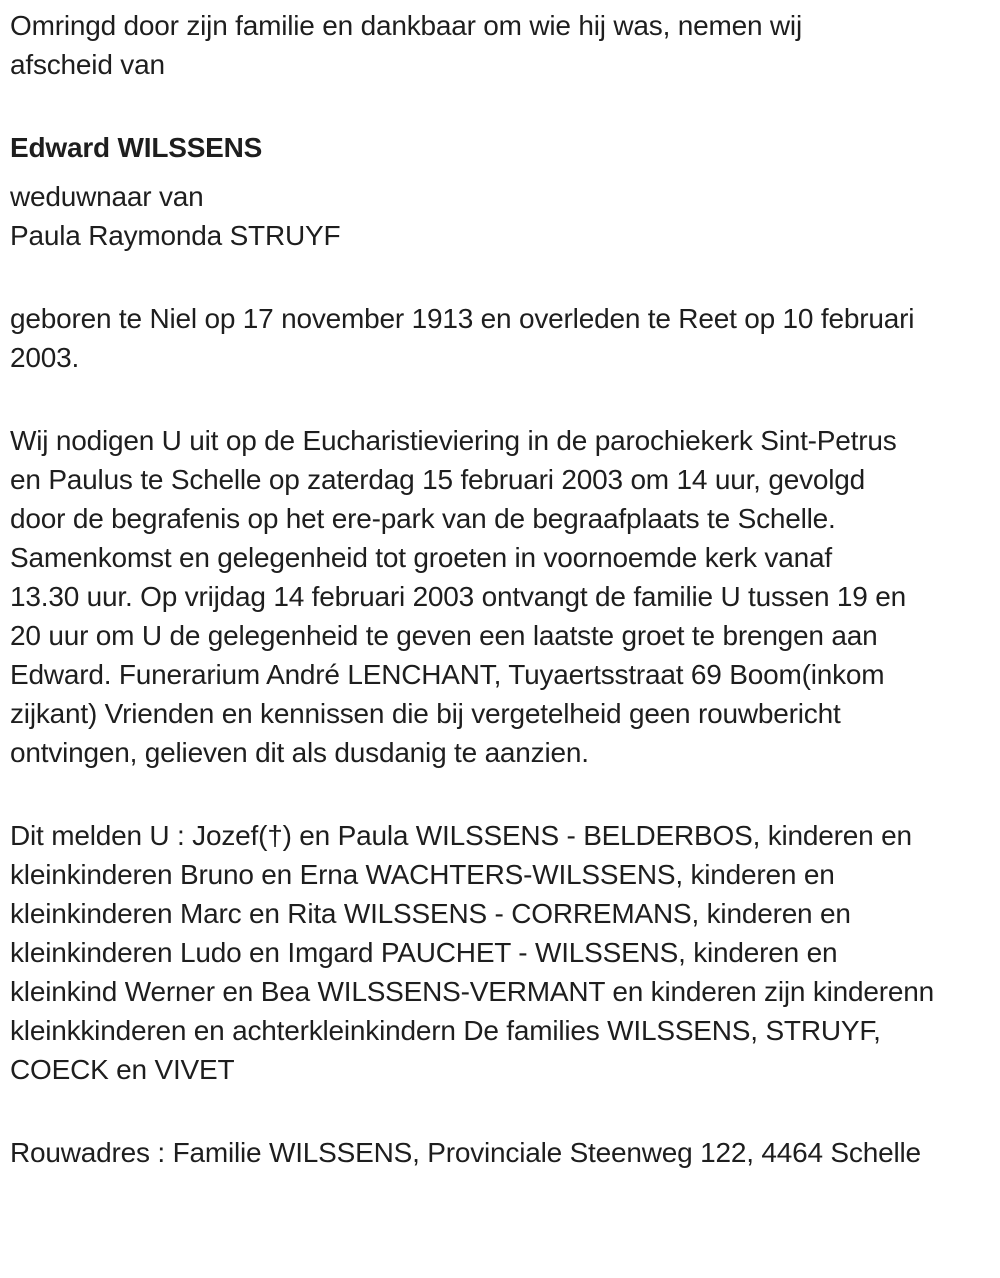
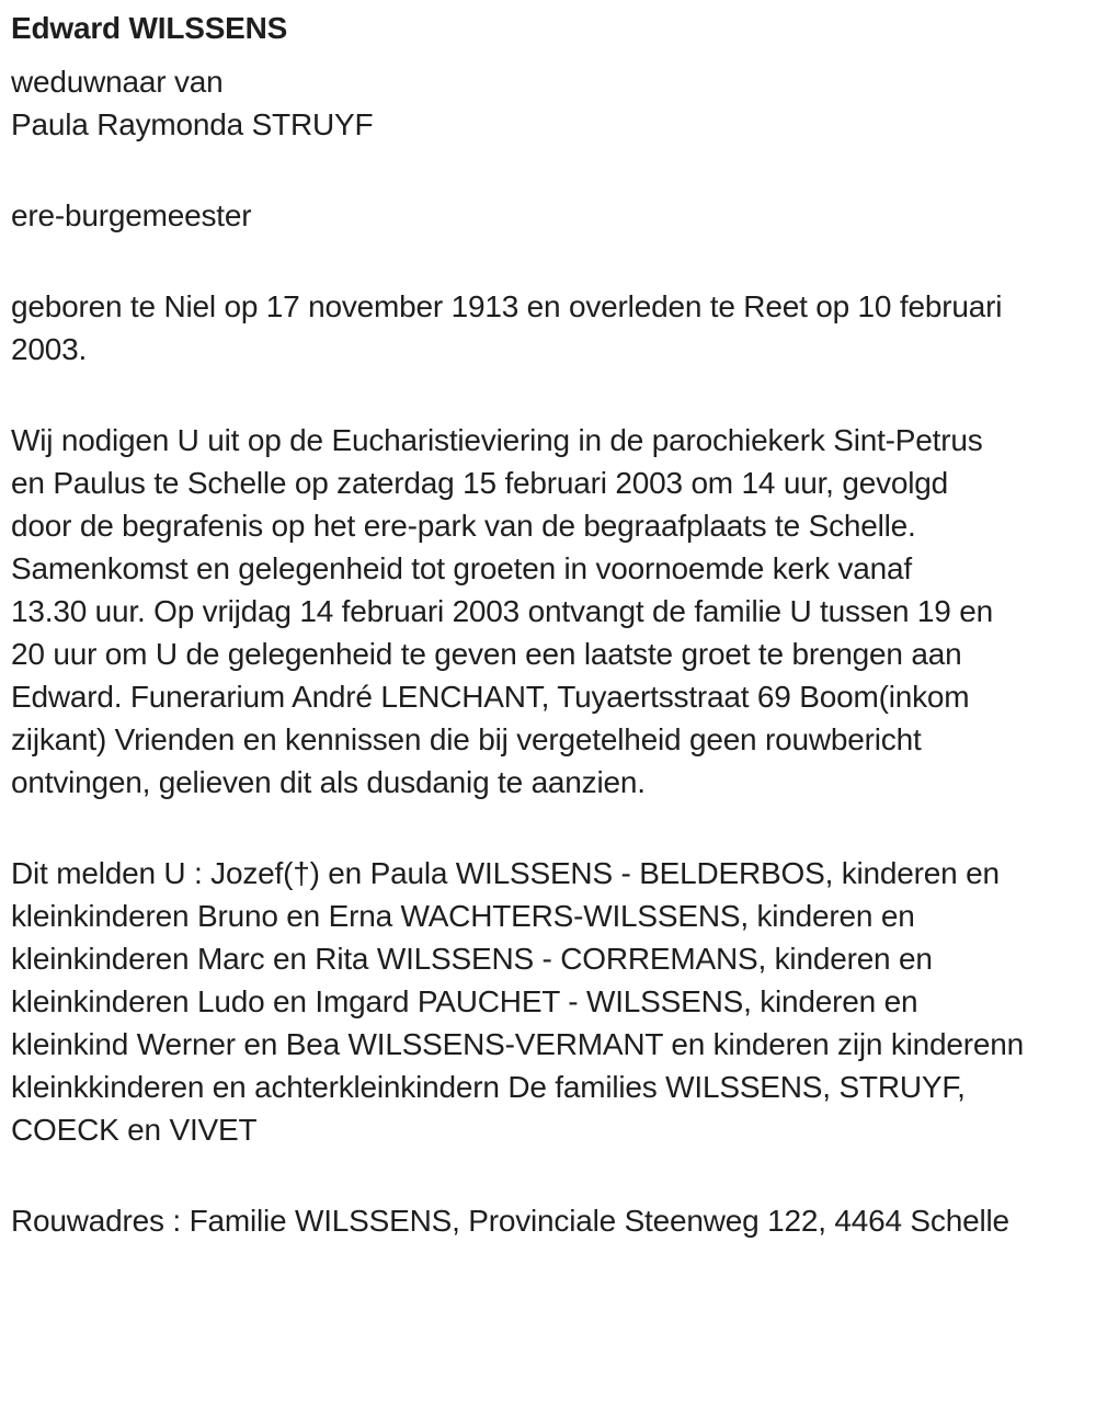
- Omringd door zijn familie en dankbaar om wie hij was, nemen wij
- afscheid van
  Edward WILSSENS
  weduwnaar van
  Paula Raymonda STRUYF
+ ere-burgemeester
  geboren te Niel op 17 november 1913 en overleden te Reet op 10 februari
  2003.
  Wij nodigen U uit op de Eucharistieviering in de parochiekerk Sint-Petrus
  en Paulus te Schelle op zaterdag 15 februari 2003 om 14 uur, gevolgd
  door de begrafenis op het ere-park van de begraafplaats te Schelle.
  Samenkomst en gelegenheid tot groeten in voornoemde kerk vanaf
  13.30 uur. Op vrijdag 14 februari 2003 ontvangt de familie U tussen 19 en
  20 uur om U de gelegenheid te geven een laatste groet te brengen aan
  Edward. Funerarium André LENCHANT, Tuyaertsstraat 69 Boom(inkom
  zijkant) Vrienden en kennissen die bij vergetelheid geen rouwbericht
  ontvingen, gelieven dit als dusdanig te aanzien.
  Dit melden U : Jozef(†) en Paula WILSSENS - BELDERBOS, kinderen en
  kleinkinderen Bruno en Erna WACHTERS-WILSSENS, kinderen en
  kleinkinderen Marc en Rita WILSSENS - CORREMANS, kinderen en
  kleinkinderen Ludo en Imgard PAUCHET - WILSSENS, kinderen en
  kleinkind Werner en Bea WILSSENS-VERMANT en kinderen zijn kinderenn
  kleinkkinderen en achterkleinkindern De families WILSSENS, STRUYF,
  COECK en VIVET
  Rouwadres : Familie WILSSENS, Provinciale Steenweg 122, 4464 Schelle
